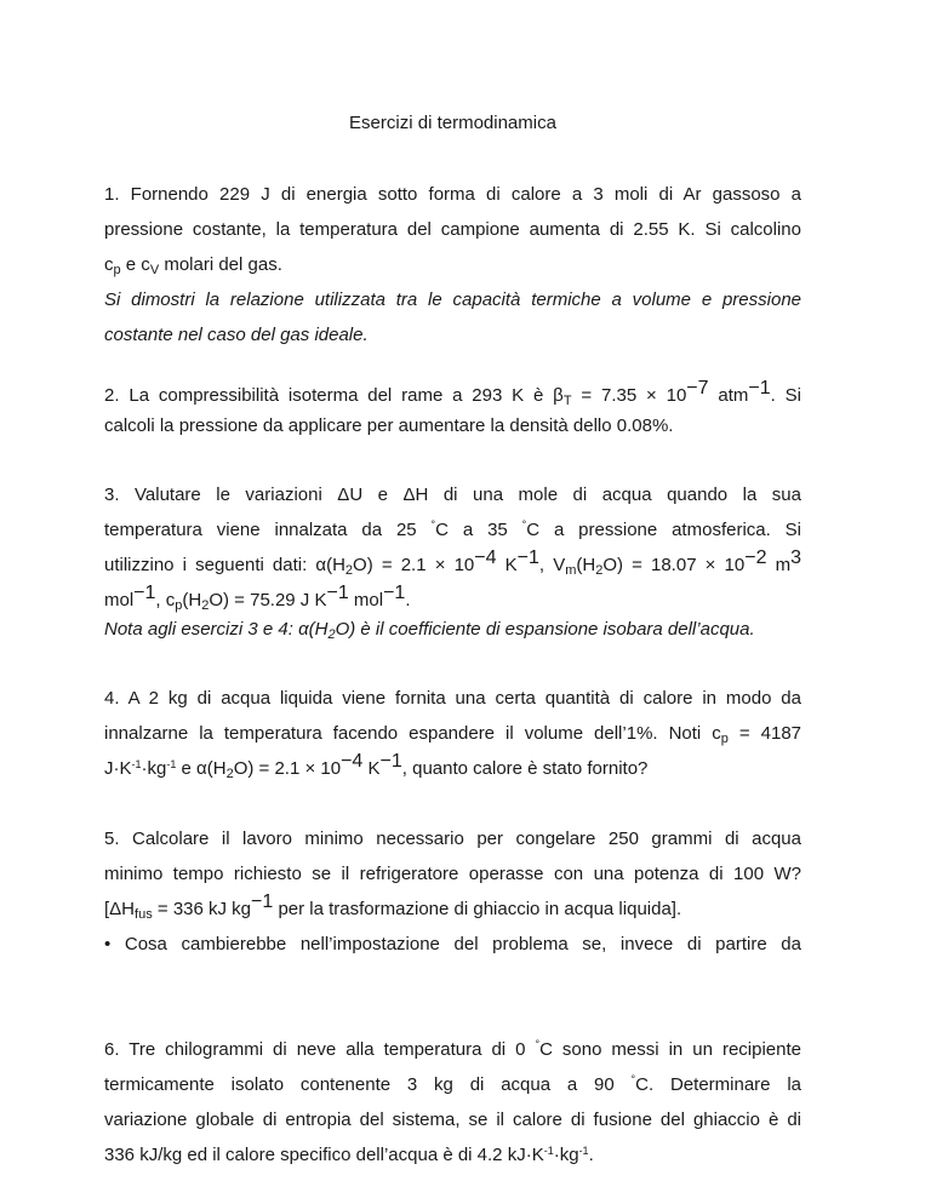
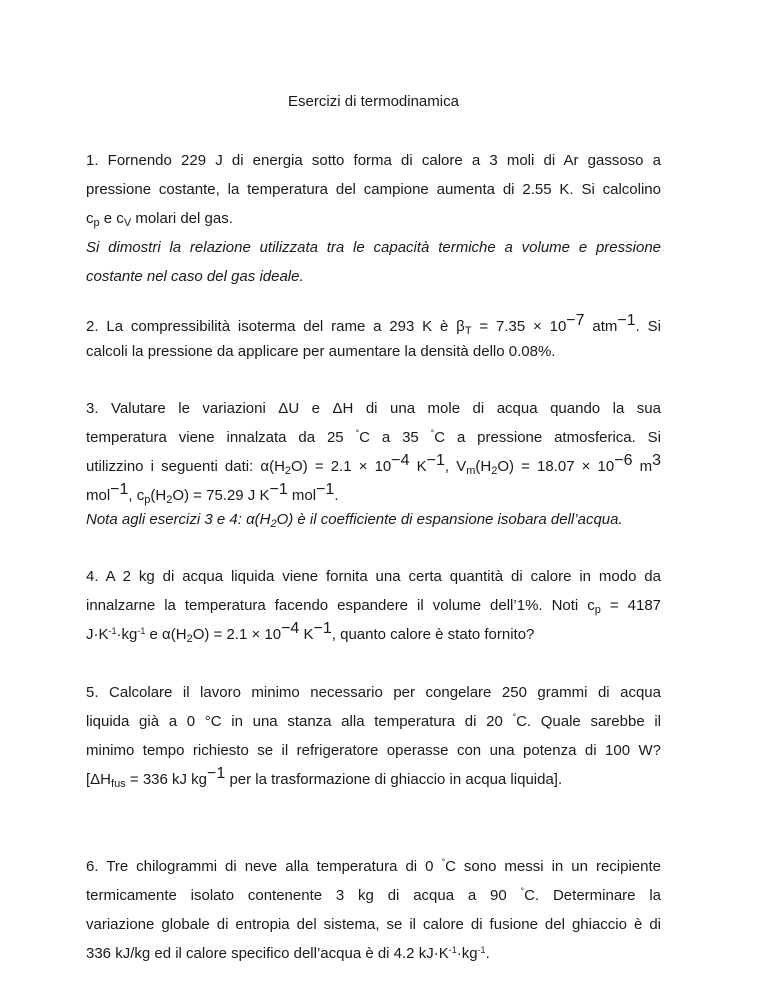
  Esercizi di termodinamica
  1. Fornendo 229 J di energia sotto forma di calore a 3 moli di Ar gassoso a
  pressione costante, la temperatura del campione aumenta di 2.55 K. Si calcolino
  cp e cV molari del gas.
  Si dimostri la relazione utilizzata tra le capacità termiche a volume e pressione
  costante nel caso del gas ideale.
  2. La compressibilità isoterma del rame a 293 K è βT = 7.35 × 10−7 atm−1. Si
  calcoli la pressione da applicare per aumentare la densità dello 0.08%.
  3. Valutare le variazioni ΔU e ΔH di una mole di acqua quando la sua
  temperatura viene innalzata da 25 °C a 35 °C a pressione atmosferica. Si
- utilizzino i seguenti dati: α(H2O) = 2.1 × 10−4 K−1, Vm(H2O) = 18.07 × 10−2 m3
+ utilizzino i seguenti dati: α(H2O) = 2.1 × 10−4 K−1, Vm(H2O) = 18.07 × 10−6 m3
  mol−1, cp(H2O) = 75.29 J K−1 mol−1.
  Nota agli esercizi 3 e 4: α(H2O) è il coefficiente di espansione isobara dell’acqua.
  4. A 2 kg di acqua liquida viene fornita una certa quantità di calore in modo da
  innalzarne la temperatura facendo espandere il volume dell’1%. Noti cp = 4187
  J·K-1·kg-1 e α(H2O) = 2.1 × 10−4 K−1, quanto calore è stato fornito?
  5. Calcolare il lavoro minimo necessario per congelare 250 grammi di acqua
+ liquida già a 0 °C in una stanza alla temperatura di 20 °C. Quale sarebbe il
  minimo tempo richiesto se il refrigeratore operasse con una potenza di 100 W?
  [ΔHfus = 336 kJ kg−1 per la trasformazione di ghiaccio in acqua liquida].
- • Cosa cambierebbe nell’impostazione del problema se, invece di partire da
  6. Tre chilogrammi di neve alla temperatura di 0 °C sono messi in un recipiente
  termicamente isolato contenente 3 kg di acqua a 90 °C. Determinare la
  variazione globale di entropia del sistema, se il calore di fusione del ghiaccio è di
  336 kJ/kg ed il calore specifico dell’acqua è di 4.2 kJ·K-1·kg-1.
